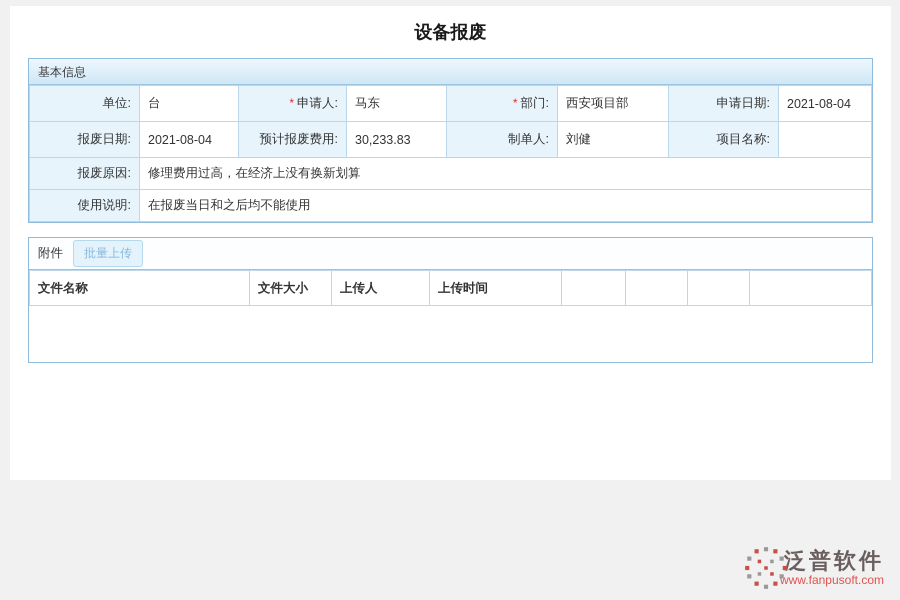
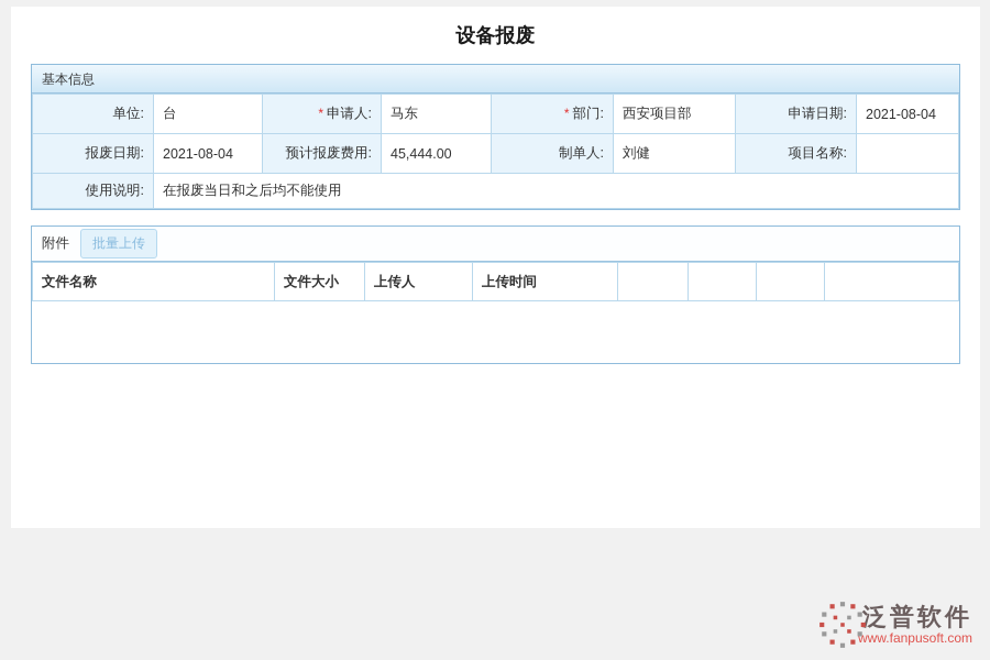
  设备报废
  基本信息
  单位:	台	* 申请人:	马东	* 部门:	西安项目部	申请日期:	2021-08-04
- 报废日期:	2021-08-04	预计报废费用:	30,233.83	制单人:	刘健	项目名称:
+ 报废日期:	2021-08-04	预计报废费用:	45,444.00	制单人:	刘健	项目名称:
- 报废原因:	修理费用过高，在经济上没有换新划算
  使用说明:	在报废当日和之后均不能使用
  附件
  批量上传
  文件名称	文件大小	上传人	上传时间
  泛普软件
  www.fanpusoft.com
